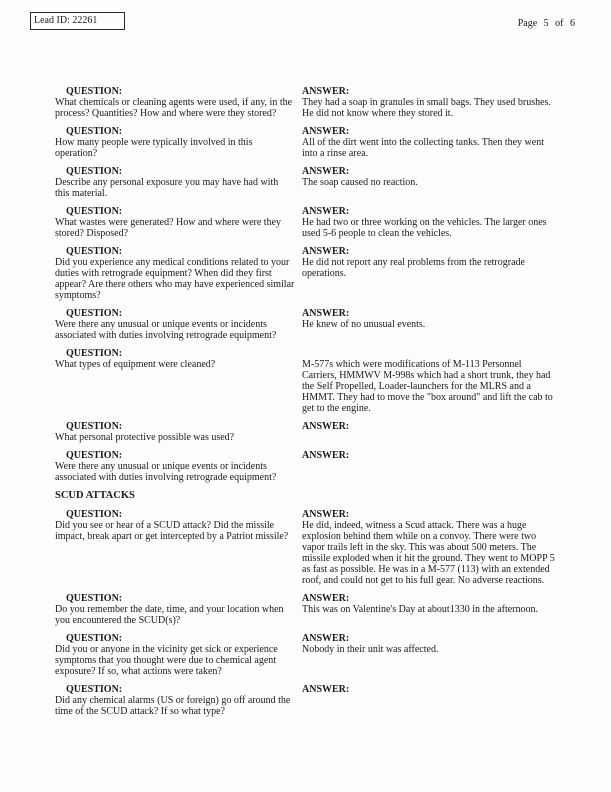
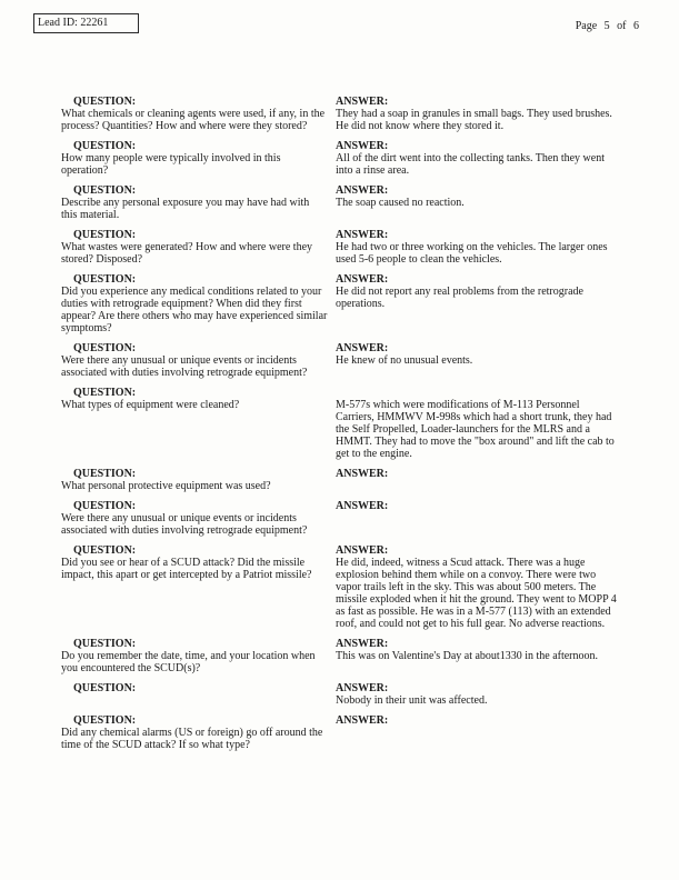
  Lead ID: 22261
  Page 5 of 6
  QUESTION:
  What chemicals or cleaning agents were used, if any, in the process? Quantities? How and where were they stored?
  ANSWER:
  They had a soap in granules in small bags. They used brushes. He did not know where they stored it.
  QUESTION:
  How many people were typically involved in this operation?
  ANSWER:
  All of the dirt went into the collecting tanks. Then they went into a rinse area.
  QUESTION:
  Describe any personal exposure you may have had with this material.
  ANSWER:
  The soap caused no reaction.
  QUESTION:
  What wastes were generated? How and where were they stored? Disposed?
  ANSWER:
  He had two or three working on the vehicles. The larger ones used 5-6 people to clean the vehicles.
  QUESTION:
  Did you experience any medical conditions related to your duties with retrograde equipment? When did they first appear? Are there others who may have experienced similar symptoms?
  ANSWER:
  He did not report any real problems from the retrograde operations.
  QUESTION:
  Were there any unusual or unique events or incidents associated with duties involving retrograde equipment?
  ANSWER:
  He knew of no unusual events.
  QUESTION:
  What types of equipment were cleaned?
  M-577s which were modifications of M-113 Personnel Carriers, HMMWV M-998s which had a short trunk, they had the Self Propelled, Loader-launchers for the MLRS and a HMMT. They had to move the "box around" and lift the cab to get to the engine.
  QUESTION:
- What personal protective possible was used?
+ What personal protective equipment was used?
  ANSWER:
  QUESTION:
  Were there any unusual or unique events or incidents associated with duties involving retrograde equipment?
  ANSWER:
- SCUD ATTACKS
  QUESTION:
- Did you see or hear of a SCUD attack? Did the missile impact, break apart or get intercepted by a Patriot missile?
+ Did you see or hear of a SCUD attack? Did the missile impact, this apart or get intercepted by a Patriot missile?
  ANSWER:
- He did, indeed, witness a Scud attack. There was a huge explosion behind them while on a convoy. There were two vapor trails left in the sky. This was about 500 meters. The missile exploded when it hit the ground. They went to MOPP 5 as fast as possible. He was in a M-577 (113) with an extended roof, and could not get to his full gear. No adverse reactions.
+ He did, indeed, witness a Scud attack. There was a huge explosion behind them while on a convoy. There were two vapor trails left in the sky. This was about 500 meters. The missile exploded when it hit the ground. They went to MOPP 4 as fast as possible. He was in a M-577 (113) with an extended roof, and could not get to his full gear. No adverse reactions.
  QUESTION:
  Do you remember the date, time, and your location when you encountered the SCUD(s)?
  ANSWER:
  This was on Valentine's Day at about1330 in the afternoon.
  QUESTION:
- Did you or anyone in the vicinity get sick or experience symptoms that you thought were due to chemical agent exposure? If so, what actions were taken?
  ANSWER:
  Nobody in their unit was affected.
  QUESTION:
  Did any chemical alarms (US or foreign) go off around the time of the SCUD attack? If so what type?
  ANSWER:
